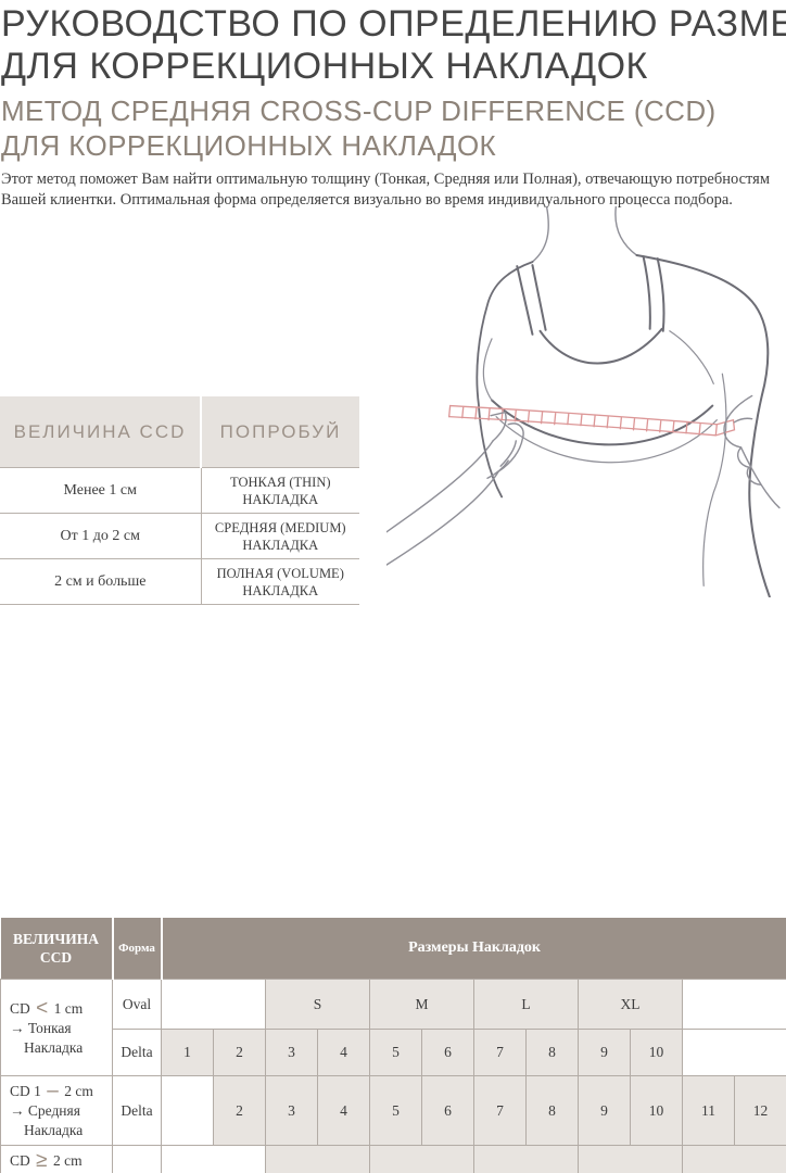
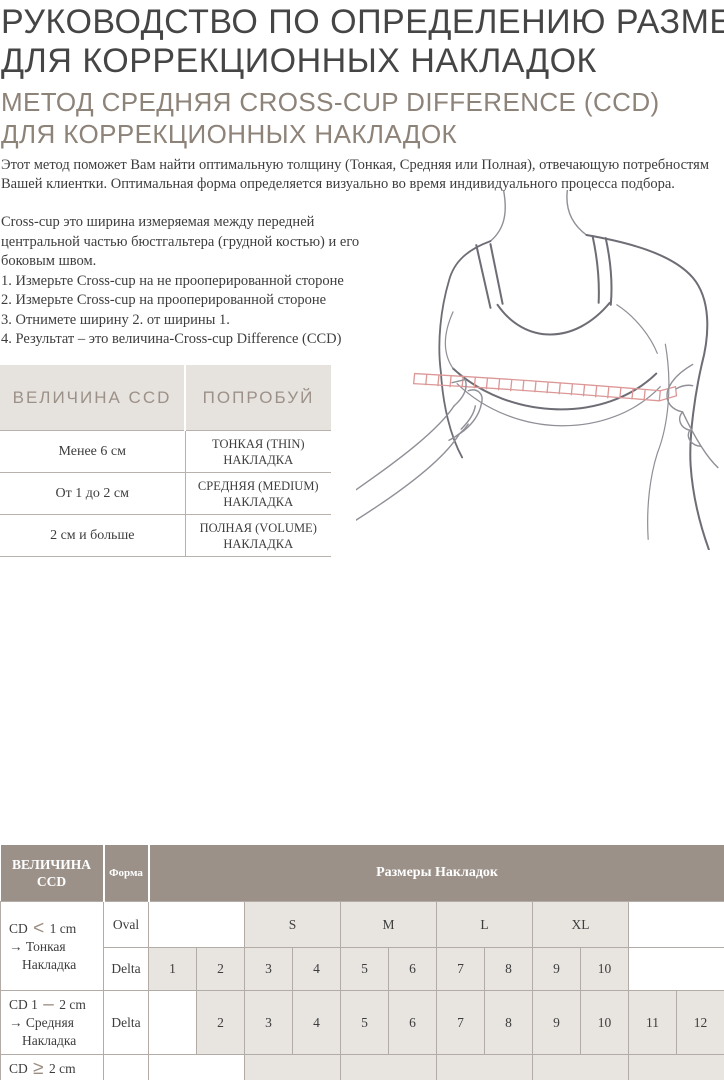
  РУКОВОДСТВО ПО ОПРЕДЕЛЕНИЮ РАЗМЕ
  ДЛЯ КОРРЕКЦИОННЫХ НАКЛАДОК
  МЕТОД СРЕДНЯЯ CROSS-CUP DIFFERENCE (CCD)
  ДЛЯ КОРРЕКЦИОННЫХ НАКЛАДОК
  Этот метод поможет Вам найти оптимальную толщину (Тонкая, Средняя или Полная), отвечающую потребностям
  Вашей клиентки. Оптимальная форма определяется визуально во время индивидуального процесса подбора.
+ Cross-cup это ширина измеряемая между передней
+ центральной частью бюстгальтера (грудной костью) и его
+ боковым швом.
+ 1. Измерьте Cross-cup на не прооперированной стороне
+ 2. Измерьте Cross-cup на прооперированной стороне
+ 3. Отнимете ширину 2. от ширины 1.
+ 4. Результат – это величина-Cross-cup Difference (CCD)
  ВЕЛИЧИНА CCD	ПОПРОБУЙ
- Менее 1 см	ТОНКАЯ (THIN) НАКЛАДКА
+ Менее 6 см	ТОНКАЯ (THIN) НАКЛАДКА
  От 1 до 2 см	СРЕДНЯЯ (MEDIUM) НАКЛАДКА
  2 см и больше	ПОЛНАЯ (VOLUME) НАКЛАДКА
  ВЕЛИЧИНА CCD	Форма	Размеры Накладок
  CD < 1 cm→ ТонкаяНакладка	Oval		S	M	L	XL
  Delta	1	2	3	4	5	6	7	8	9	10
  CD 1 – 2 cm→ СредняяНакладка	Delta		2	3	4	5	6	7	8	9	10	11	12
